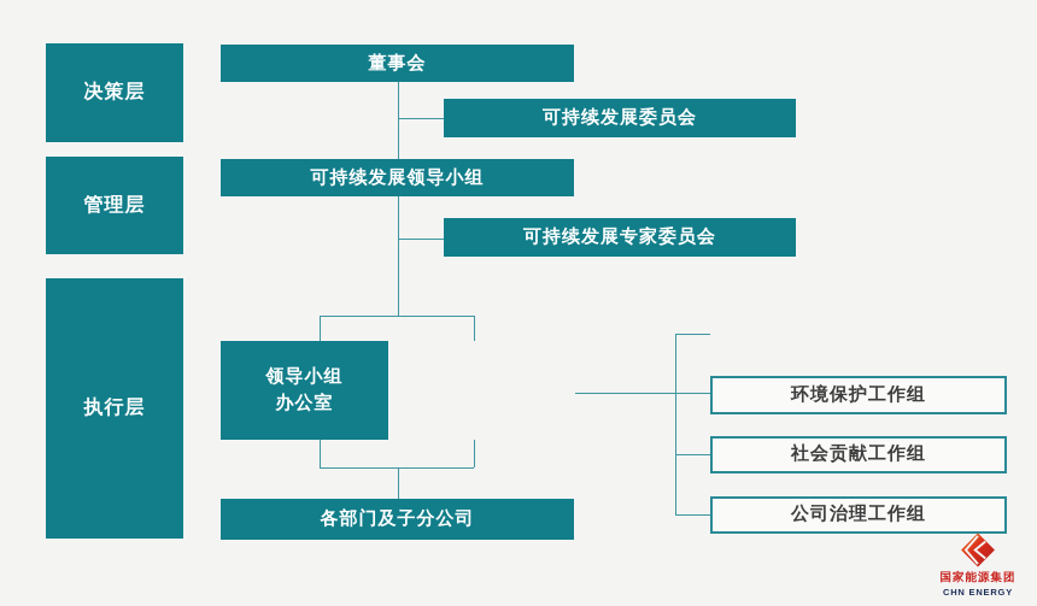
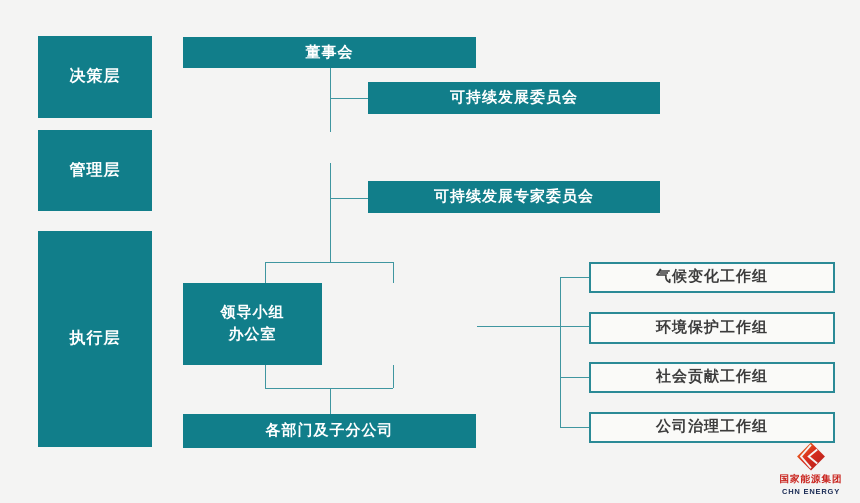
  决策层
  管理层
  执行层
  董事会
  可持续发展委员会
- 可持续发展领导小组
  可持续发展专家委员会
  领导小组
  办公室
  各部门及子分公司
+ 气候变化工作组
  环境保护工作组
  社会贡献工作组
  公司治理工作组
  国家能源集团
  CHN ENERGY
